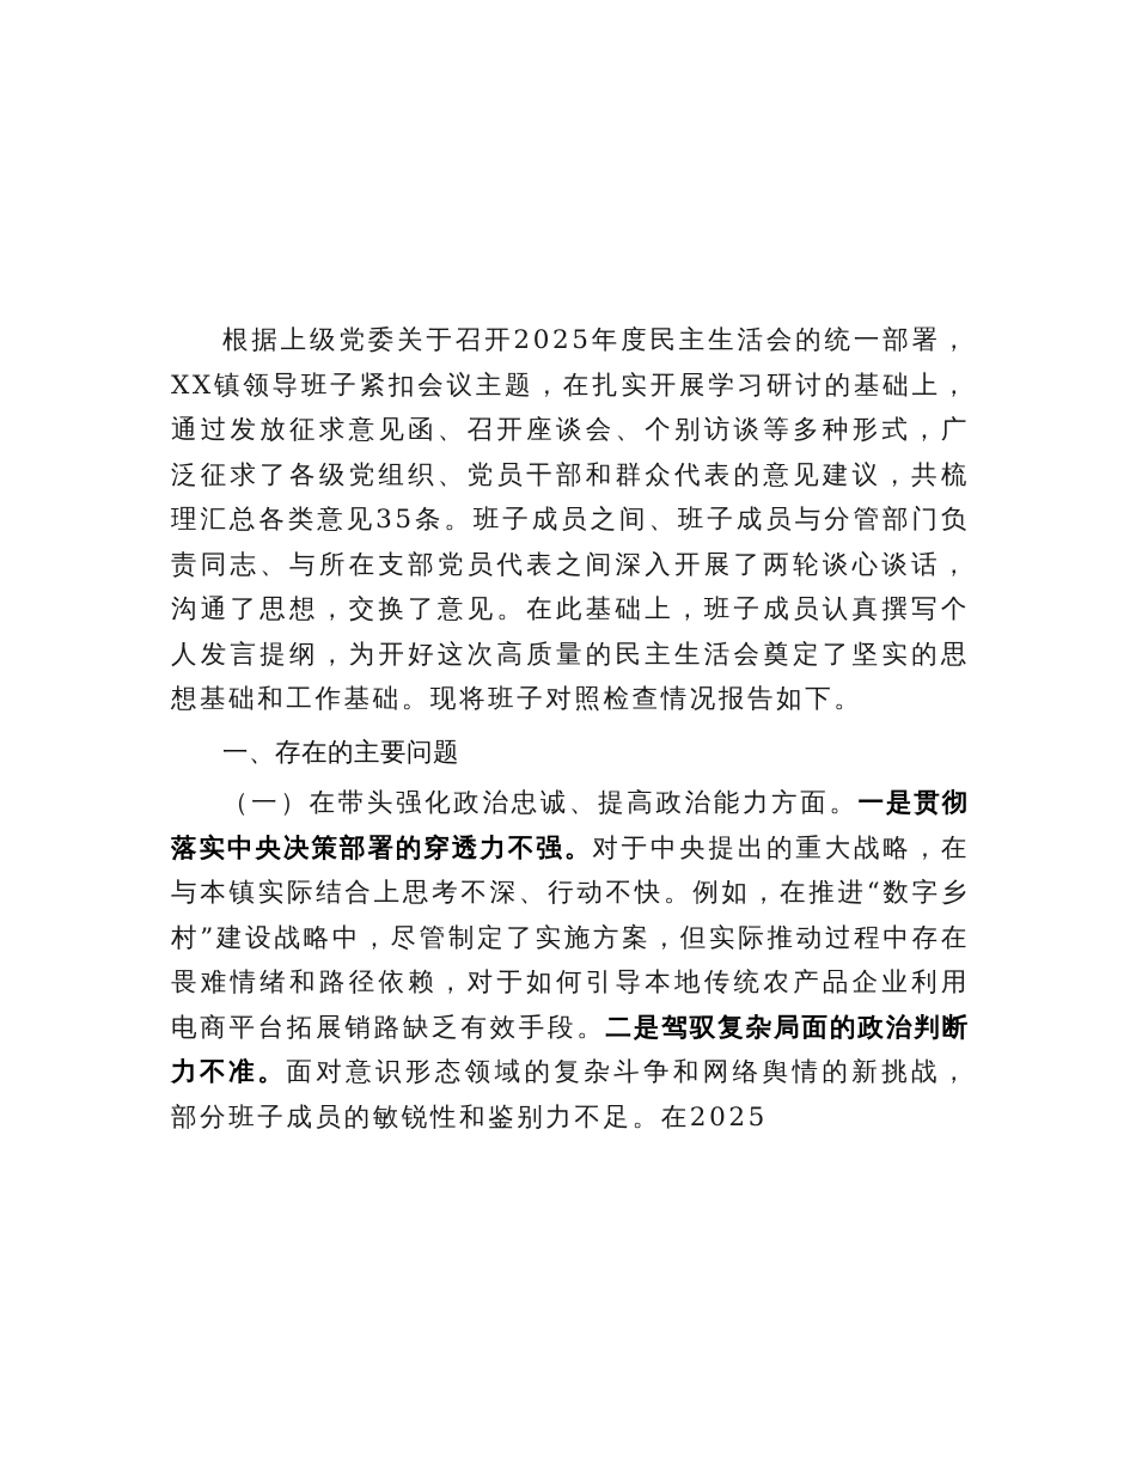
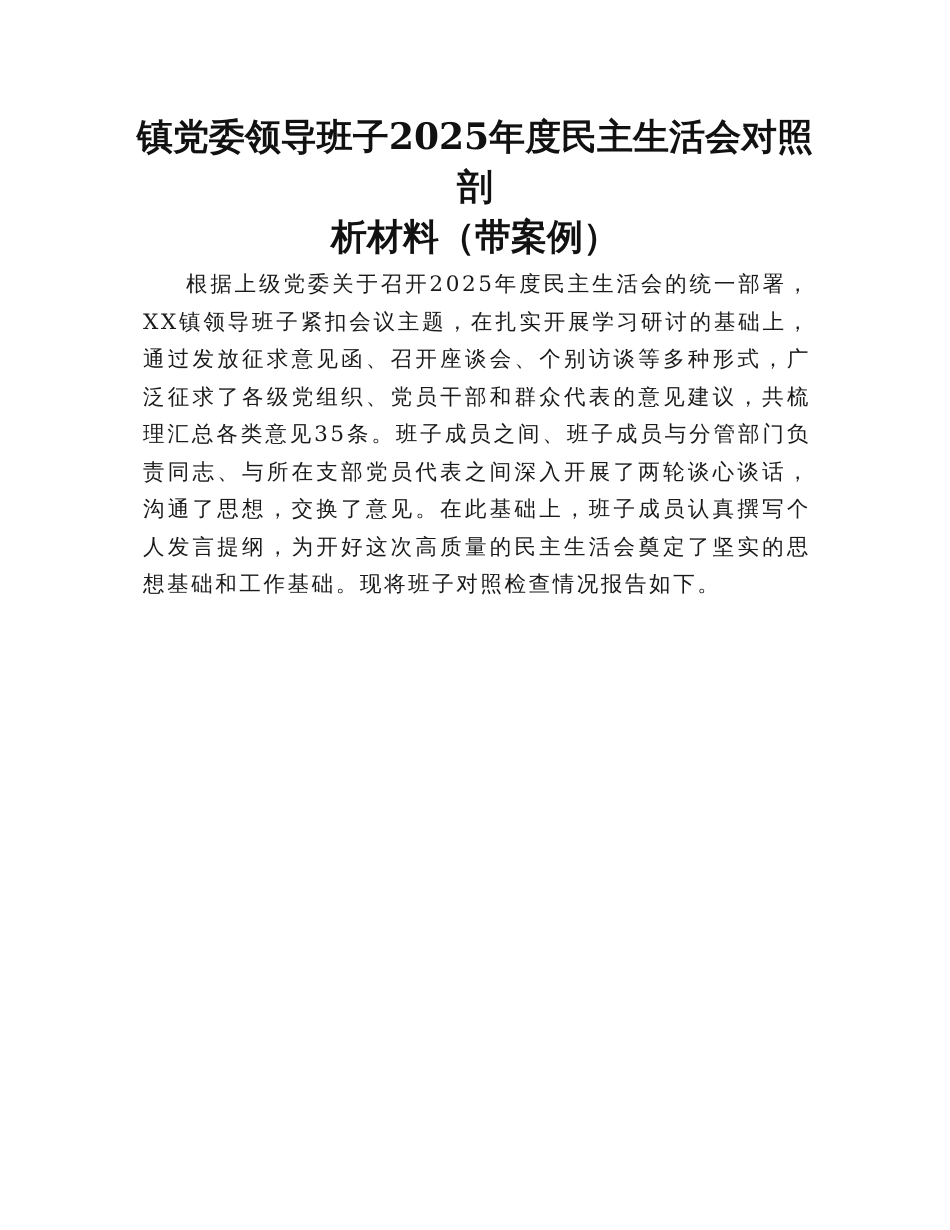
+ 镇党委领导班子2025年度民主生活会对照剖
+ 析材料（带案例）
  根据上级党委关于召开2025年度民主生活会的统一部署，XX镇领导班子紧扣会议主题，在扎实开展学习研讨的基础上，通过发放征求意见函、召开座谈会、个别访谈等多种形式，广泛征求了各级党组织、党员干部和群众代表的意见建议，共梳理汇总各类意见35条。班子成员之间、班子成员与分管部门负责同志、与所在支部党员代表之间深入开展了两轮谈心谈话，沟通了思想，交换了意见。在此基础上，班子成员认真撰写个人发言提纲，为开好这次高质量的民主生活会奠定了坚实的思想基础和工作基础。现将班子对照检查情况报告如下。
- 一、存在的主要问题
- （一）在带头强化政治忠诚、提高政治能力方面。一是贯彻落实中央决策部署的穿透力不强。对于中央提出的重大战略，在与本镇实际结合上思考不深、行动不快。例如，在推进“数字乡村”建设战略中，尽管制定了实施方案，但实际推动过程中存在畏难情绪和路径依赖，对于如何引导本地传统农产品企业利用电商平台拓展销路缺乏有效手段。二是驾驭复杂局面的政治判断力不准。面对意识形态领域的复杂斗争和网络舆情的新挑战，部分班子成员的敏锐性和鉴别力不足。在2025
